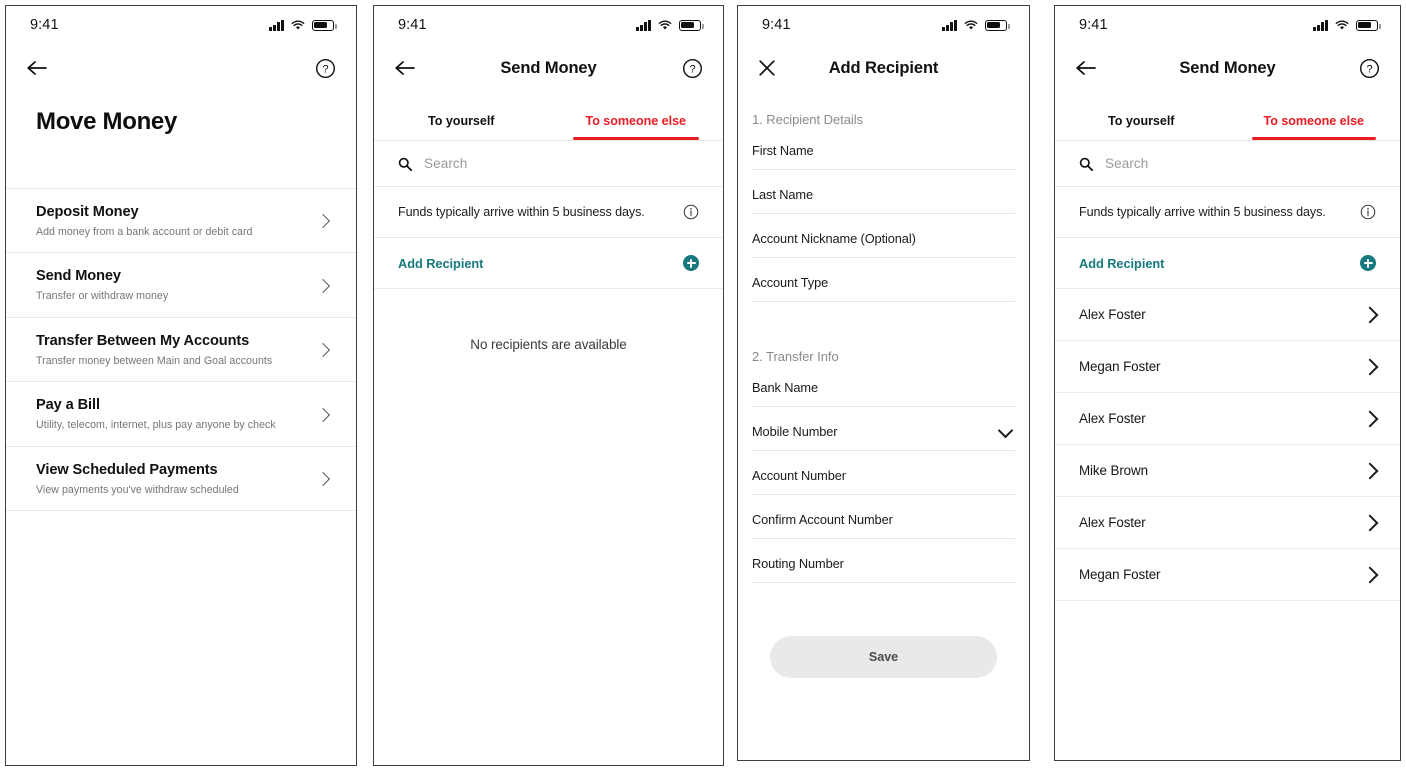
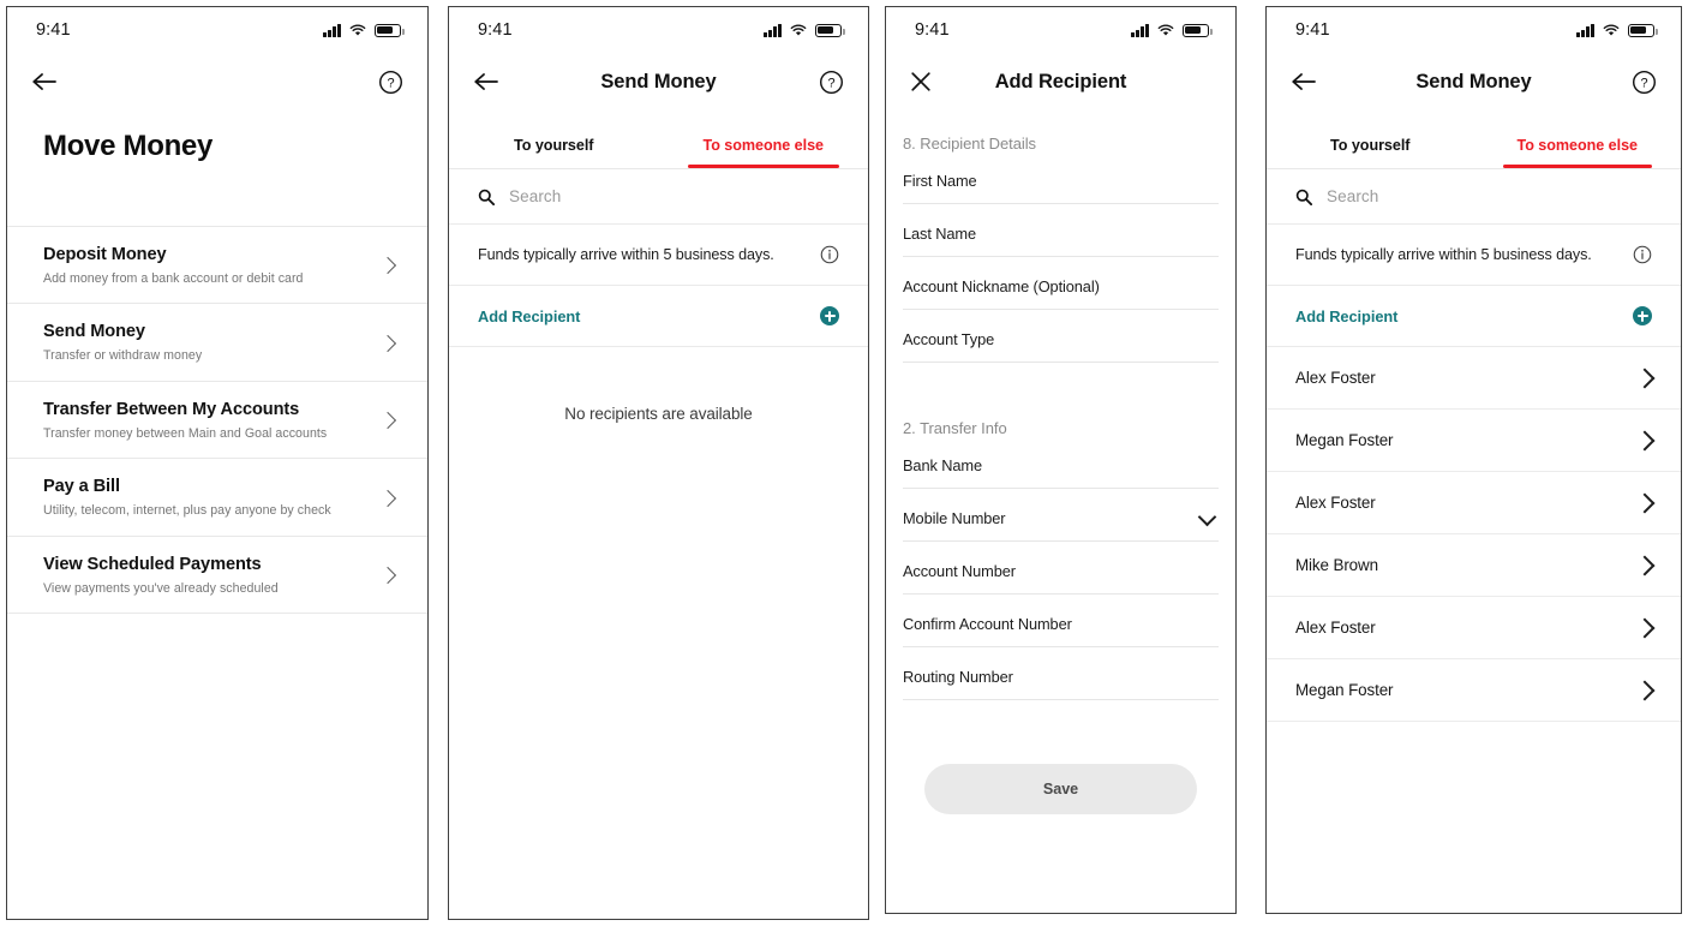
  9:41
  ?
  Move Money
  Deposit Money
  Add money from a bank account or debit card
  Send Money
  Transfer or withdraw money
  Transfer Between My Accounts
  Transfer money between Main and Goal accounts
  Pay a Bill
  Utility, telecom, internet, plus pay anyone by check
  View Scheduled Payments
- View payments you've withdraw scheduled
+ View payments you've already scheduled
  9:41
  Send Money
  ?
  To yourself
  To someone else
  Search
  Funds typically arrive within 5 business days.
  Add Recipient
  No recipients are available
  9:41
  Add Recipient
- 1. Recipient Details
+ 8. Recipient Details
  First Name
  Last Name
  Account Nickname (Optional)
  Account Type
  2. Transfer Info
  Bank Name
  Mobile Number
  Account Number
  Confirm Account Number
  Routing Number
  Save
  9:41
  Send Money
  ?
  To yourself
  To someone else
  Search
  Funds typically arrive within 5 business days.
  Add Recipient
  Alex Foster
  Megan Foster
  Alex Foster
  Mike Brown
  Alex Foster
  Megan Foster
